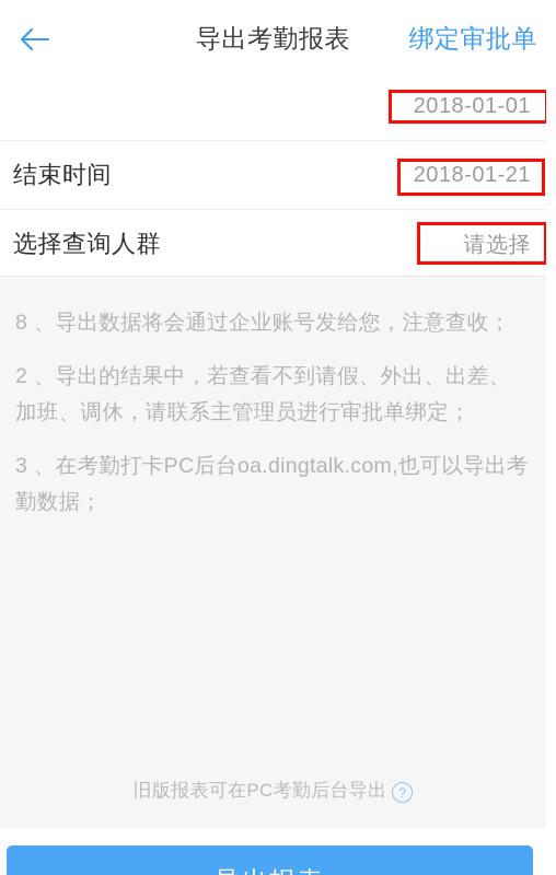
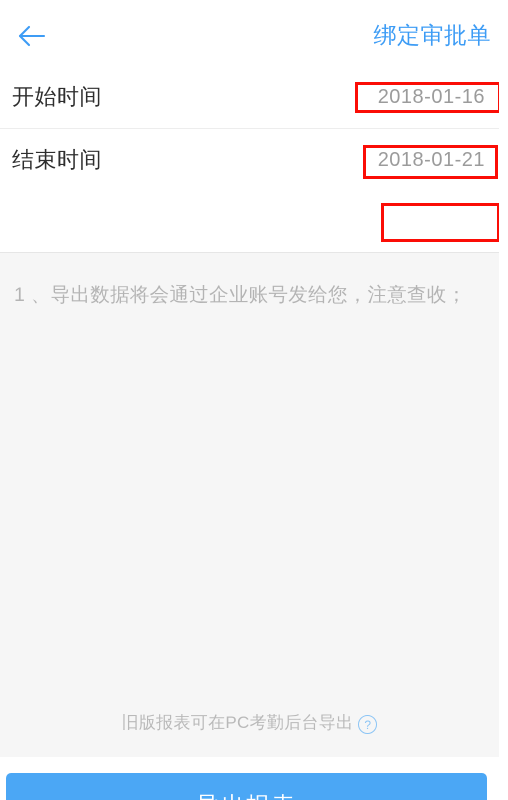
- 导出考勤报表
  绑定审批单
+ 开始时间
- 2018-01-01
+ 2018-01-16
  结束时间
  2018-01-21
- 选择查询人群
- 请选择
- 8 、导出数据将会通过企业账号发给您，注意查收；
+ 1 、导出数据将会通过企业账号发给您，注意查收；
- 2 、导出的结果中，若查看不到请假、外出、出差、加班、调休，请联系主管理员进行审批单绑定；
- 3 、在考勤打卡PC后台oa.dingtalk.com,也可以导出考勤数据；
  旧版报表可在PC考勤后台导出
  ?
